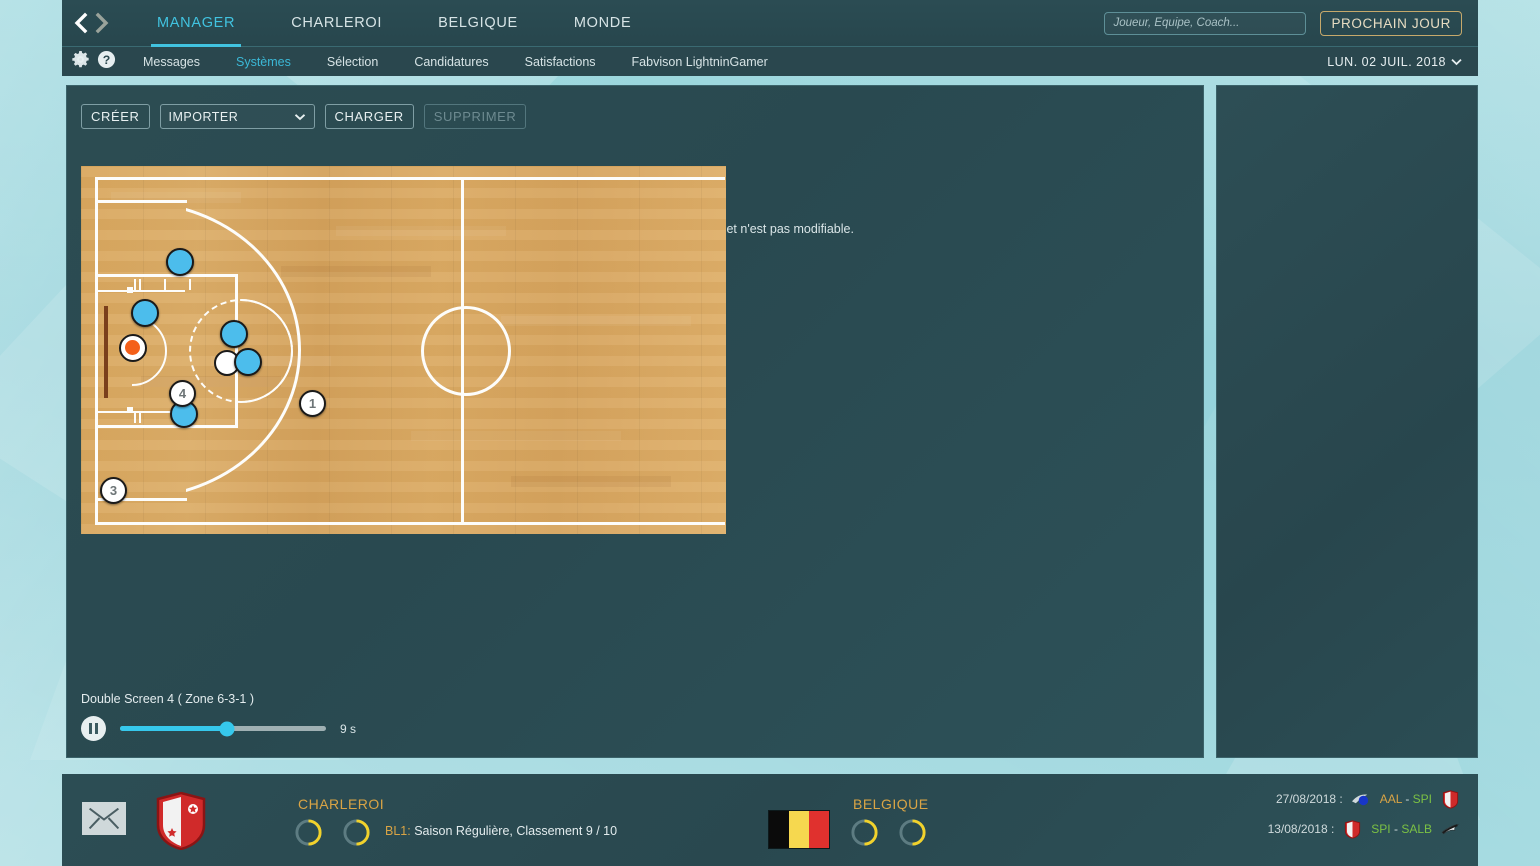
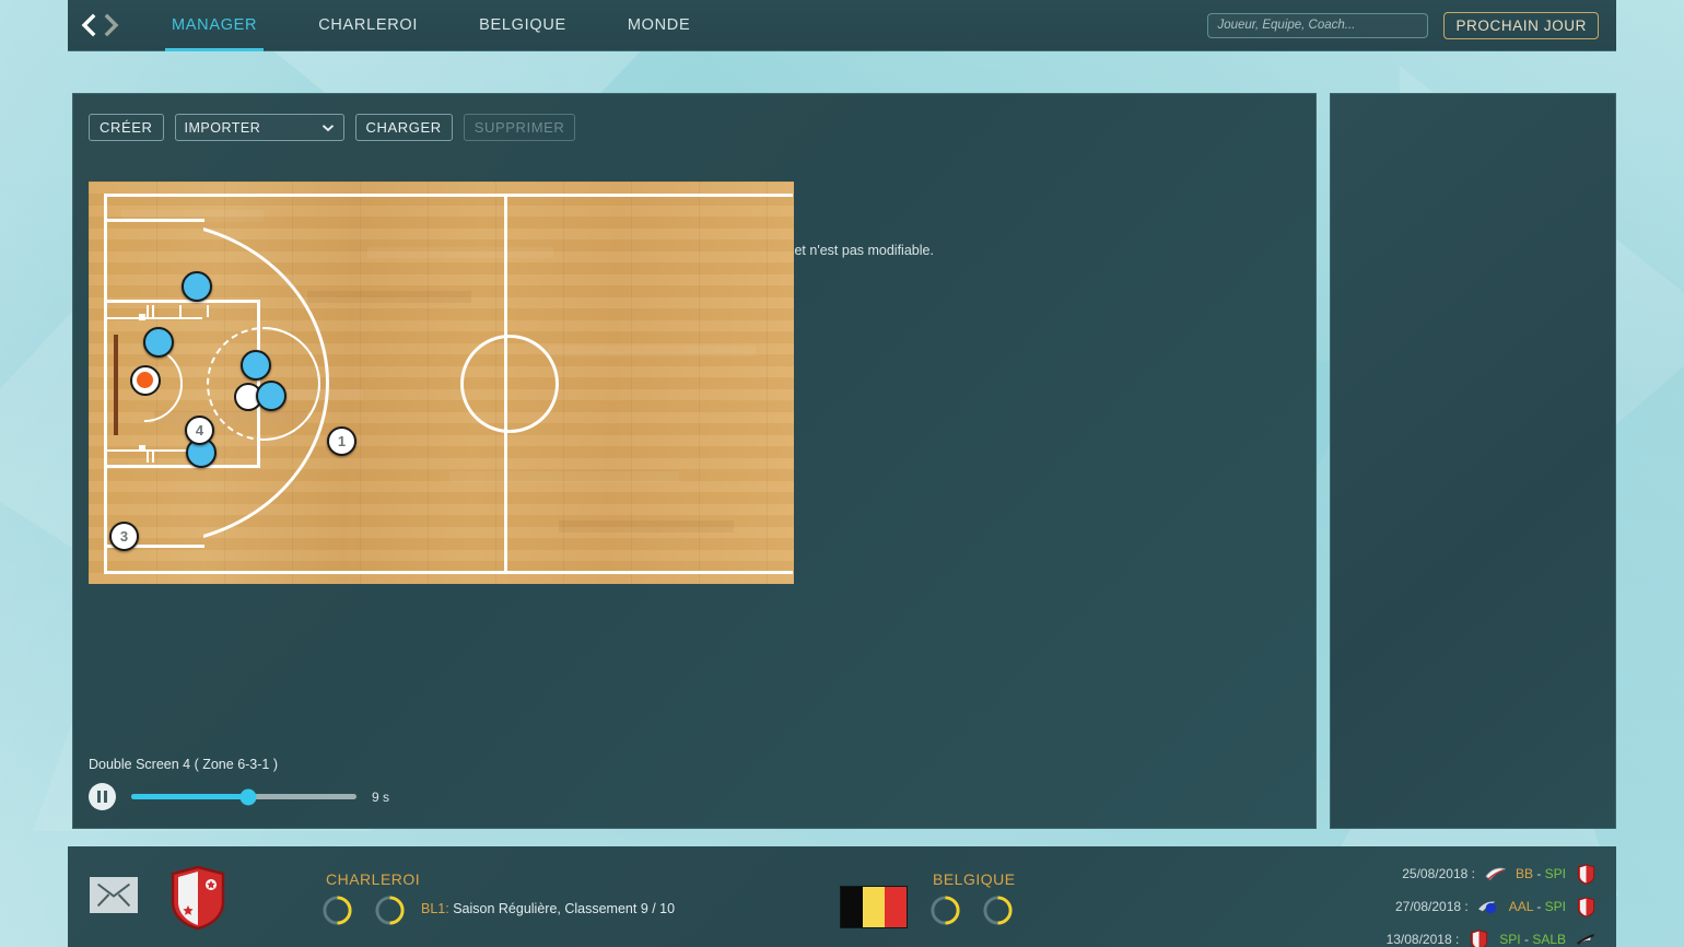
  MANAGER
  CHARLEROI
  BELGIQUE
  MONDE
  Joueur, Equipe, Coach...
  PROCHAIN JOUR
- ?
- Messages
- Systèmes
- Sélection
- Candidatures
- Satisfactions
- Fabvison LightninGamer
- LUN. 02 JUIL. 2018
  CRÉER
  IMPORTER
  CHARGER
  SUPPRIMER
  4
  1
  3
  Double Screen 4 ( Zone 6-3-1 )
  9 s
  CHARLEROI
  BL1: Saison Régulière, Classement 9 / 10
  BELGIQUE
+ 25/08/2018 :
+ BB - SPI
  27/08/2018 :
  AAL - SPI
  13/08/2018 :
  SPI - SALB
